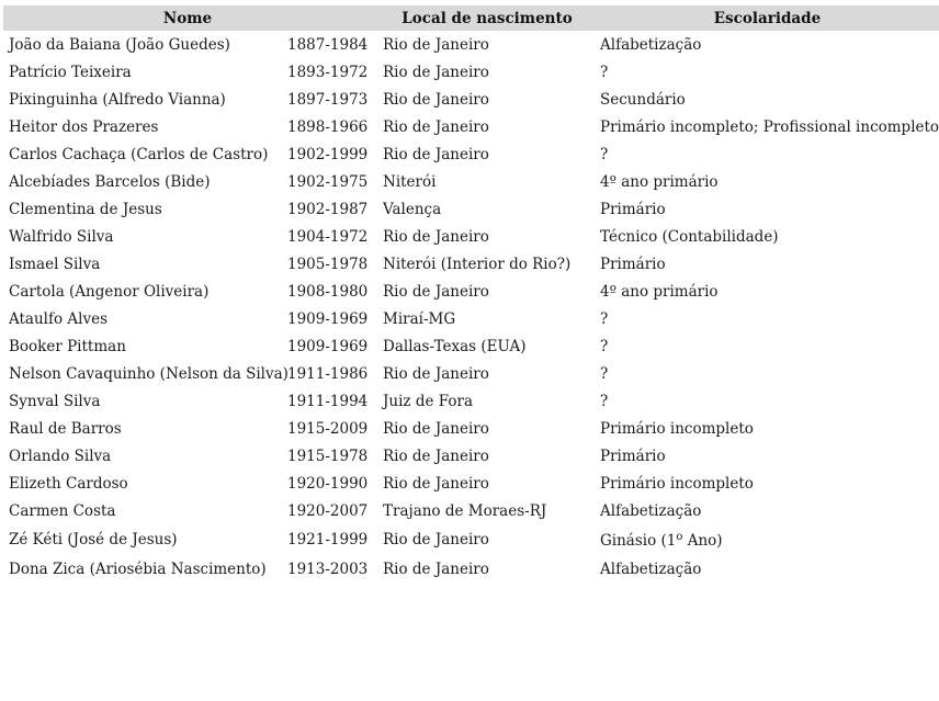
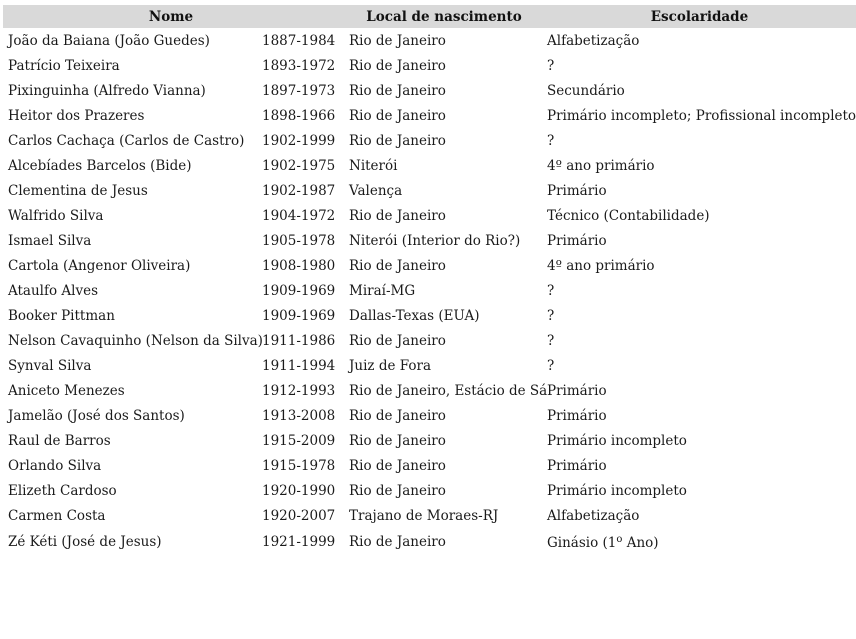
  Nome		Local de nascimento	Escolaridade
  João da Baiana (João Guedes)	1887-1984	Rio de Janeiro	Alfabetização
  Patrício Teixeira	1893-1972	Rio de Janeiro	?
  Pixinguinha (Alfredo Vianna)	1897-1973	Rio de Janeiro	Secundário
  Heitor dos Prazeres	1898-1966	Rio de Janeiro	Primário incompleto; Profissional incompleto
  Carlos Cachaça (Carlos de Castro)	1902-1999	Rio de Janeiro	?
  Alcebíades Barcelos (Bide)	1902-1975	Niterói	4º ano primário
  Clementina de Jesus	1902-1987	Valença	Primário
  Walfrido Silva	1904-1972	Rio de Janeiro	Técnico (Contabilidade)
  Ismael Silva	1905-1978	Niterói (Interior do Rio?)	Primário
  Cartola (Angenor Oliveira)	1908-1980	Rio de Janeiro	4º ano primário
  Ataulfo Alves	1909-1969	Miraí-MG	?
  Booker Pittman	1909-1969	Dallas-Texas (EUA)	?
  Nelson Cavaquinho (Nelson da Silva)	1911-1986	Rio de Janeiro	?
  Synval Silva	1911-1994	Juiz de Fora	?
+ Aniceto Menezes	1912-1993	Rio de Janeiro, Estácio de Sá	Primário
+ Jamelão (José dos Santos)	1913-2008	Rio de Janeiro	Primário
  Raul de Barros	1915-2009	Rio de Janeiro	Primário incompleto
  Orlando Silva	1915-1978	Rio de Janeiro	Primário
  Elizeth Cardoso	1920-1990	Rio de Janeiro	Primário incompleto
  Carmen Costa	1920-2007	Trajano de Moraes-RJ	Alfabetização
  Zé Kéti (José de Jesus)	1921-1999	Rio de Janeiro	Ginásio (1o Ano)
- Dona Zica (Ariosébia Nascimento)	1913-2003	Rio de Janeiro	Alfabetização
